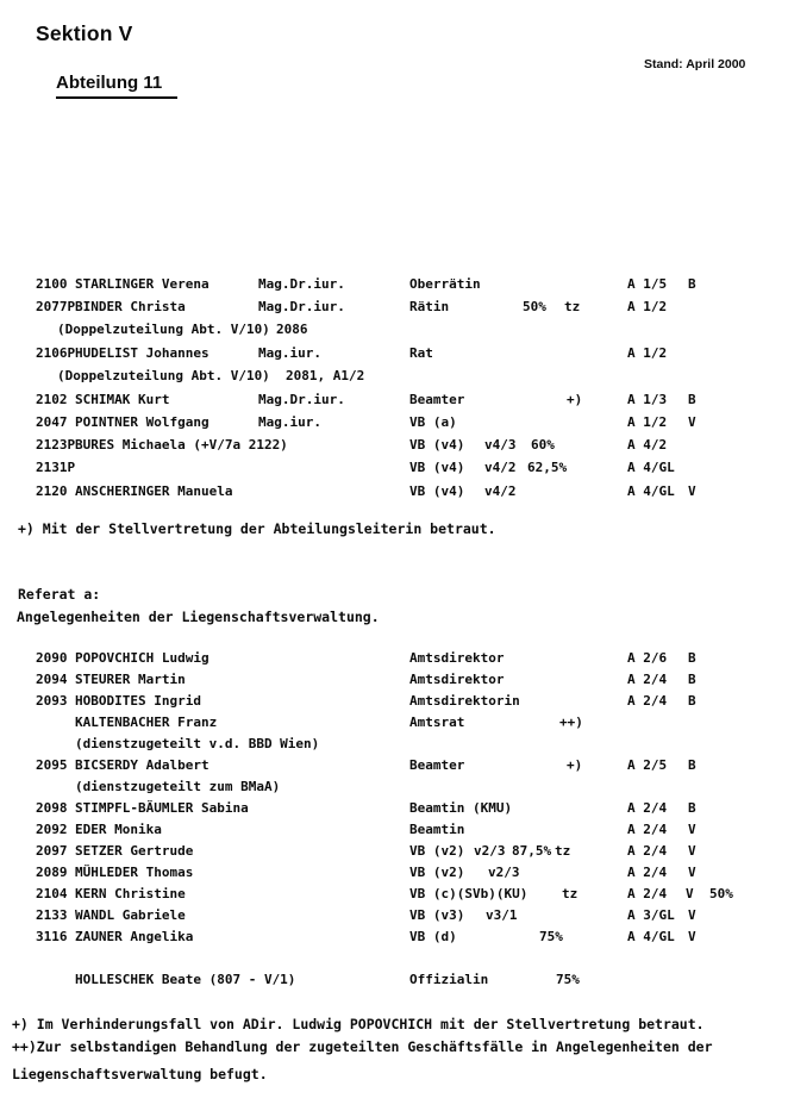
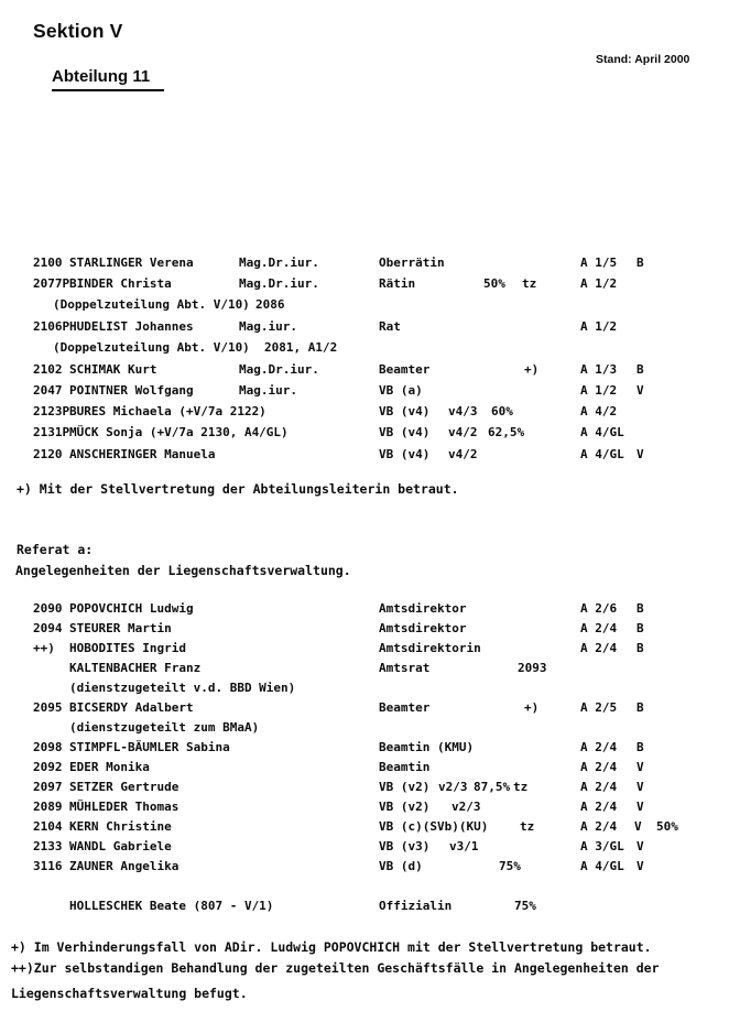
  Sektion V
  Stand: April 2000
  Abteilung 11
  2100
  STARLINGER Verena
  Mag.Dr.iur.
  Oberrätin
  A 1/5
  B
  2077P
  BINDER Christa
  Mag.Dr.iur.
  Rätin
  50%
  tz
  A 1/2
  (Doppelzuteilung Abt. V/10)
  2086
  2106P
  HUDELIST Johannes
  Mag.iur.
  Rat
  A 1/2
  (Doppelzuteilung Abt. V/10)
  2081, A1/2
  2102
  SCHIMAK Kurt
  Mag.Dr.iur.
  Beamter
  +)
  A 1/3
  B
  2047
  POINTNER Wolfgang
  Mag.iur.
  VB (a)
  A 1/2
  V
  2123P
  BURES Michaela (+V/7a 2122)
  VB (v4)
  v4/3
  60%
  A 4/2
  2131P
+ MÜCK Sonja (+V/7a 2130, A4/GL)
  VB (v4)
  v4/2
  62,5%
  A 4/GL
  2120
  ANSCHERINGER Manuela
  VB (v4)
  v4/2
  A 4/GL
  V
  +) Mit der Stellvertretung der Abteilungsleiterin betraut.
  Referat a:
  Angelegenheiten der Liegenschaftsverwaltung.
  2090
  POPOVCHICH Ludwig
  Amtsdirektor
  A 2/6
  B
  2094
  STEURER Martin
  Amtsdirektor
  A 2/4
  B
- 2093
+ ++)
  HOBODITES Ingrid
  Amtsdirektorin
  A 2/4
  B
  KALTENBACHER Franz
  Amtsrat
- ++)
+ 2093
  (dienstzugeteilt v.d. BBD Wien)
  2095
  BICSERDY Adalbert
  Beamter
  +)
  A 2/5
  B
  (dienstzugeteilt zum BMaA)
  2098
  STIMPFL-BÄUMLER Sabina
  Beamtin (KMU)
  A 2/4
  B
  2092
  EDER Monika
  Beamtin
  A 2/4
  V
  2097
  SETZER Gertrude
  VB (v2)
  v2/3
  87,5%
  tz
  A 2/4
  V
  2089
  MÜHLEDER Thomas
  VB (v2)
  v2/3
  A 2/4
  V
  2104
  KERN Christine
  VB (c)(SVb)(KU)
  tz
  A 2/4
  V
  50%
  2133
  WANDL Gabriele
  VB (v3)
  v3/1
  A 3/GL
  V
  3116
  ZAUNER Angelika
  VB (d)
  75%
  A 4/GL
  V
  HOLLESCHEK Beate (807 - V/1)
  Offizialin
  75%
  +) Im Verhinderungsfall von ADir. Ludwig POPOVCHICH mit der Stellvertretung betraut.
  ++)Zur selbstandigen Behandlung der zugeteilten Geschäftsfälle in Angelegenheiten der
  Liegenschaftsverwaltung befugt.
